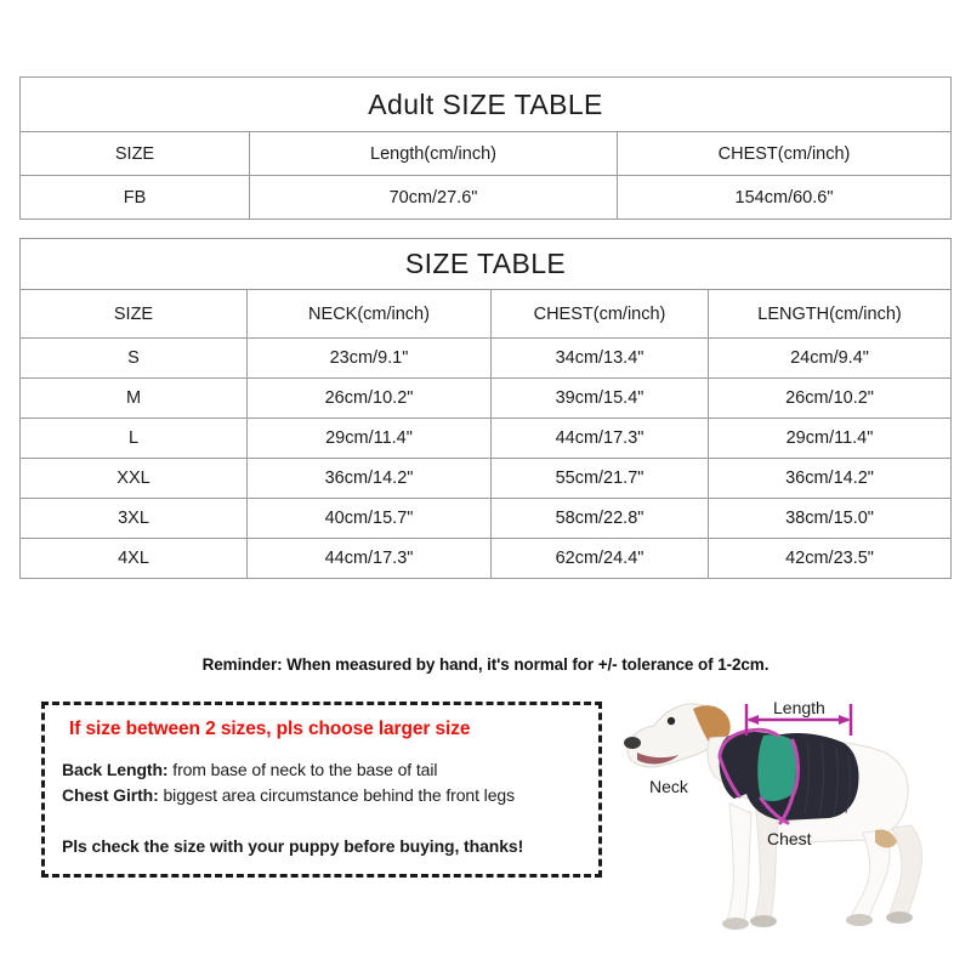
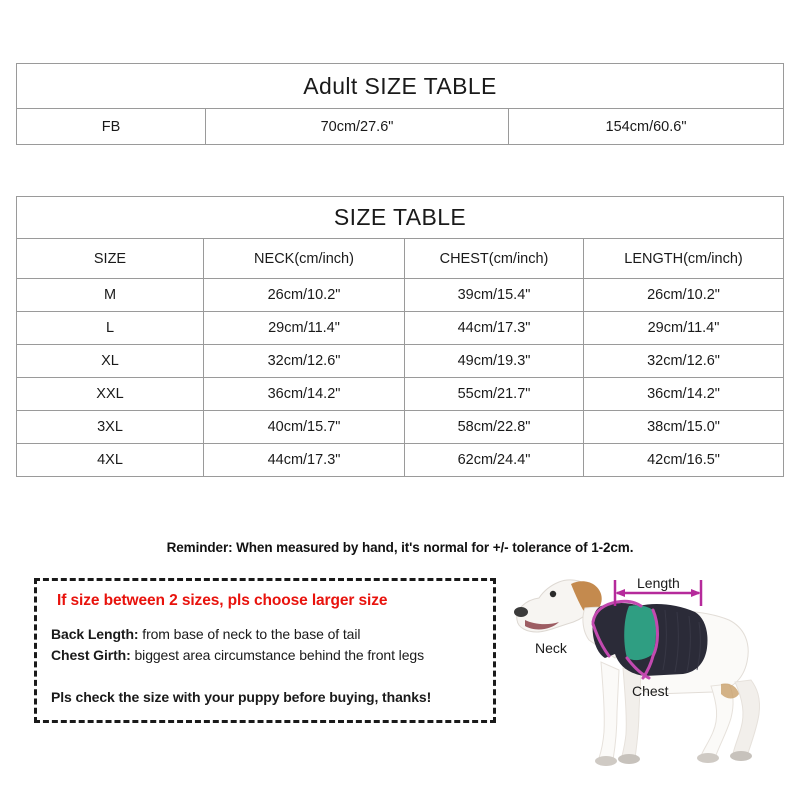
  Adult SIZE TABLE
- SIZE	Length(cm/inch)	CHEST(cm/inch)
  FB	70cm/27.6"	154cm/60.6"
  SIZE TABLE
  SIZE	NECK(cm/inch)	CHEST(cm/inch)	LENGTH(cm/inch)
- S	23cm/9.1"	34cm/13.4"	24cm/9.4"
  M	26cm/10.2"	39cm/15.4"	26cm/10.2"
  L	29cm/11.4"	44cm/17.3"	29cm/11.4"
+ XL	32cm/12.6"	49cm/19.3"	32cm/12.6"
  XXL	36cm/14.2"	55cm/21.7"	36cm/14.2"
  3XL	40cm/15.7"	58cm/22.8"	38cm/15.0"
- 4XL	44cm/17.3"	62cm/24.4"	42cm/23.5"
+ 4XL	44cm/17.3"	62cm/24.4"	42cm/16.5"
  Reminder: When measured by hand, it's normal for +/- tolerance of 1-2cm.
  If size between 2 sizes, pls choose larger size
  Back Length: from base of neck to the base of tail
  Chest Girth: biggest area circumstance behind the front legs
  Pls check the size with your puppy before buying, thanks!
  Neck
  Chest
  Length
